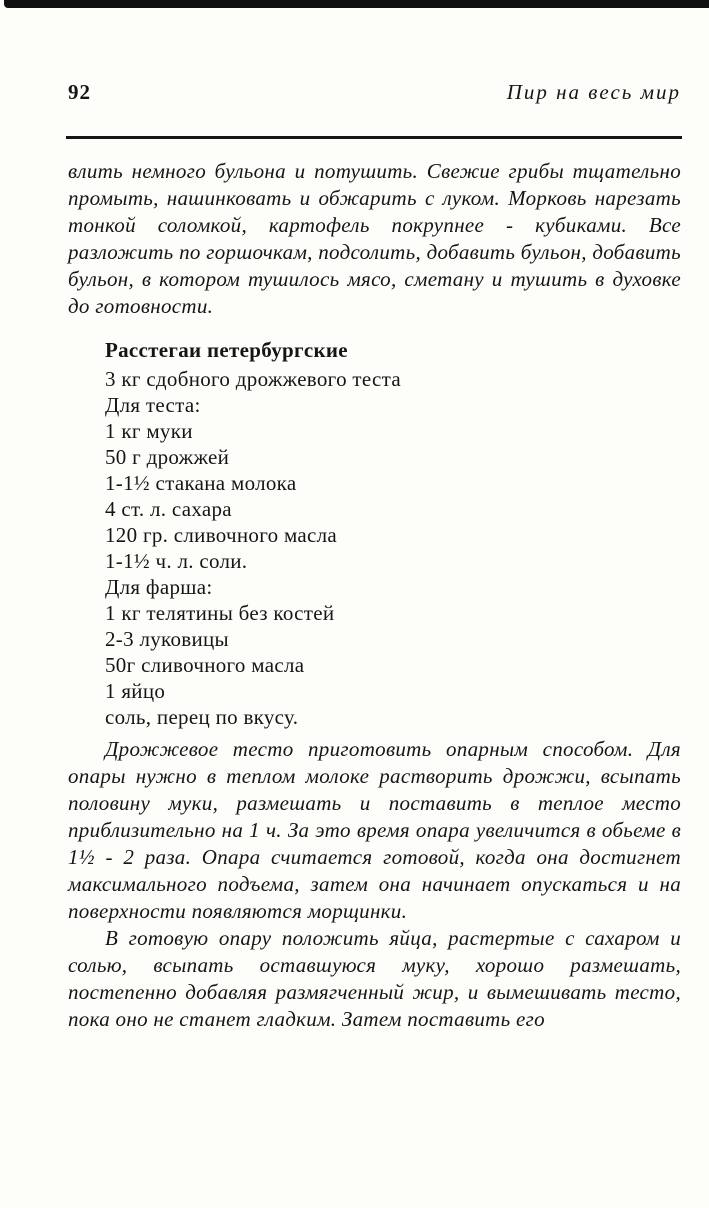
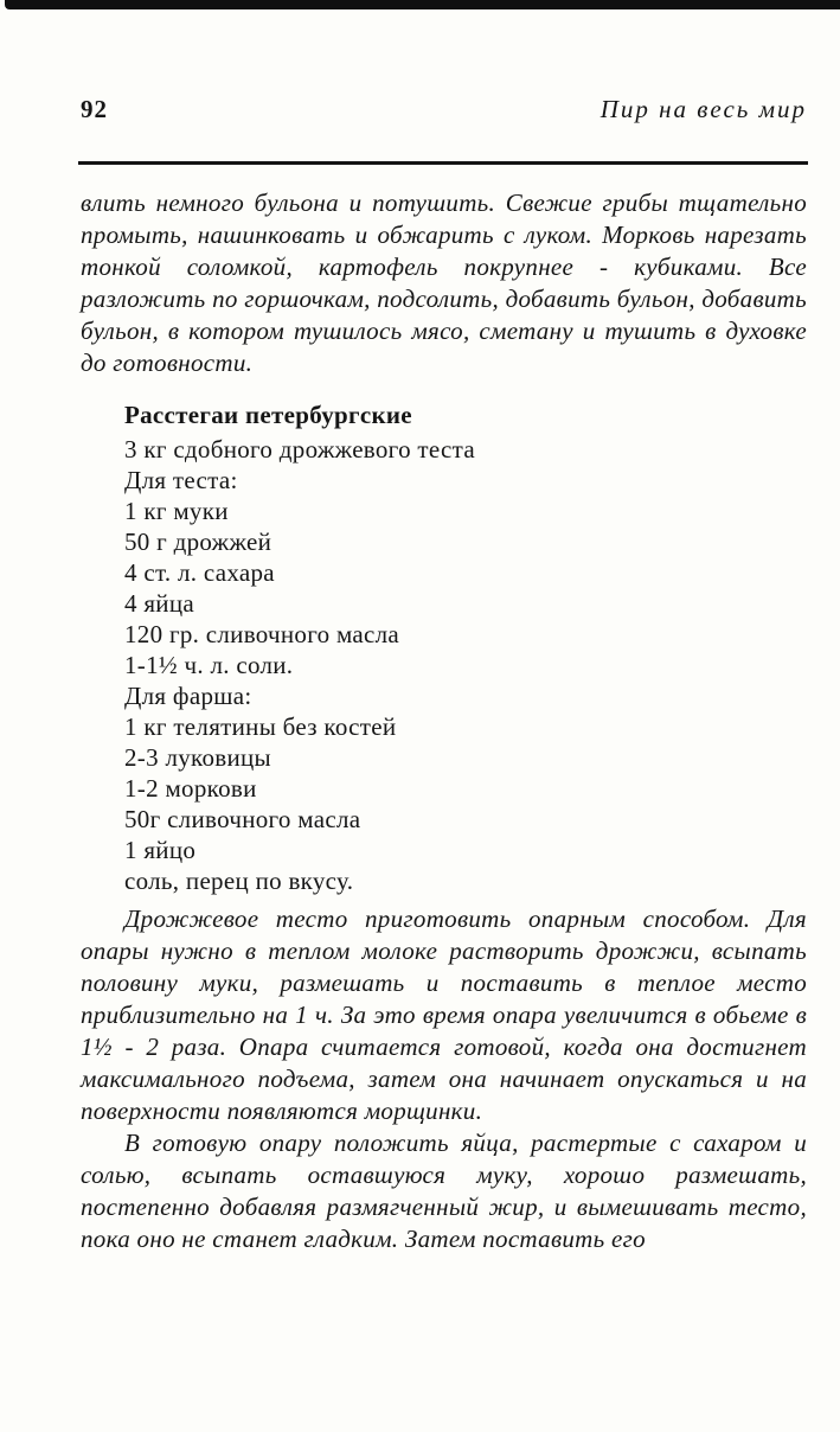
  92
  Пир на весь мир
  влить немного бульона и потушить. Свежие грибы тщательно промыть, нашинковать и обжарить с луком. Морковь нарезать тонкой соломкой, картофель покрупнее - кубиками. Все разложить по горшочкам, подсолить, добавить бульон, добавить бульон, в котором тушилось мясо, сметану и тушить в духовке до готовности.
  Расстегаи петербургские
  3 кг сдобного дрожжевого теста
  Для теста:
  1 кг муки
  50 г дрожжей
- 1-1½ стакана молока
  4 ст. л. сахара
+ 4 яйца
  120 гр. сливочного масла
  1-1½ ч. л. соли.
  Для фарша:
  1 кг телятины без костей
  2-3 луковицы
+ 1-2 моркови
  50г сливочного масла
  1 яйцо
  соль, перец по вкусу.
  Дрожжевое тесто приготовить опарным способом. Для опары нужно в теплом молоке растворить дрожжи, всыпать половину муки, размешать и поставить в теплое место приблизительно на 1 ч. За это время опара увеличится в обьеме в 1½ - 2 раза. Опара считается готовой, когда она достигнет максимального подъема, затем она начинает опускаться и на поверхности появляются морщинки.
  В готовую опару положить яйца, растертые с сахаром и солью, всыпать оставшуюся муку, хорошо размешать, постепенно добавляя размягченный жир, и вымешивать тесто, пока оно не станет гладким. Затем поставить его
